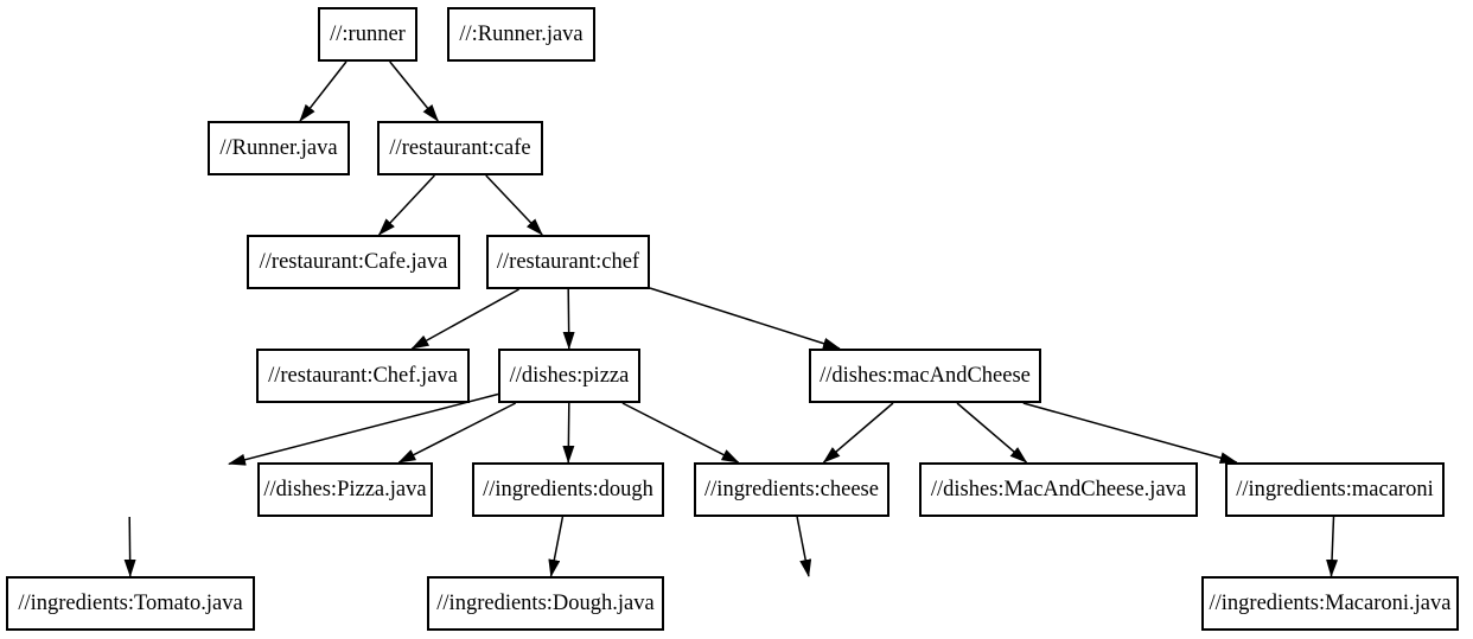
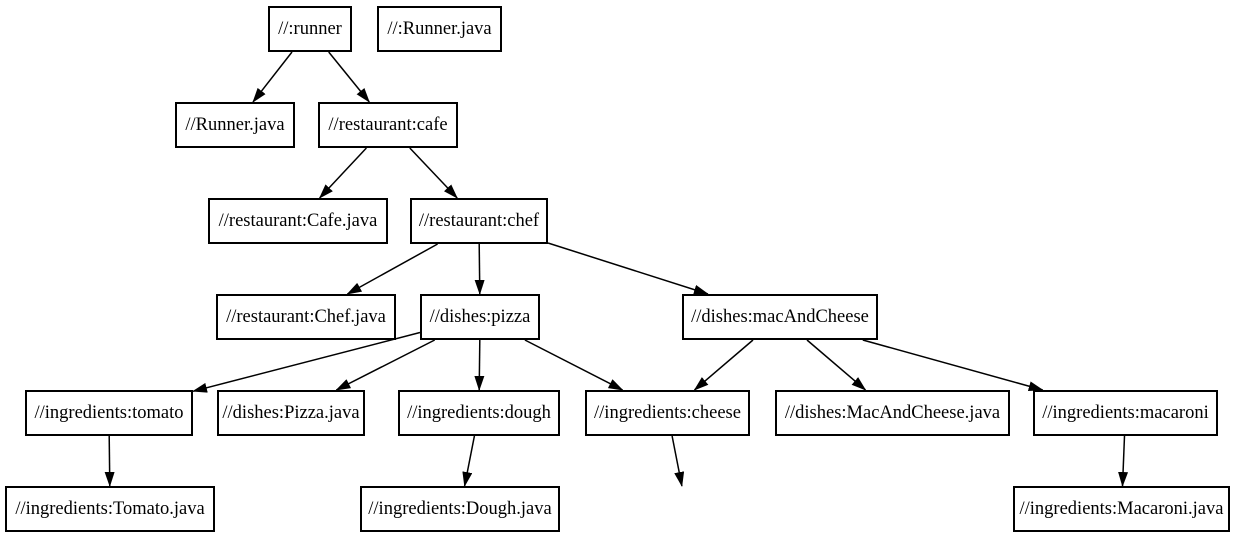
  //:runner
  //:Runner.java
  //Runner.java
  //restaurant:cafe
  //restaurant:Cafe.java
  //restaurant:chef
  //restaurant:Chef.java
  //dishes:pizza
  //dishes:macAndCheese
+ //ingredients:tomato
  //dishes:Pizza.java
  //ingredients:dough
  //ingredients:cheese
  //dishes:MacAndCheese.java
  //ingredients:macaroni
  //ingredients:Tomato.java
  //ingredients:Dough.java
  //ingredients:Macaroni.java
